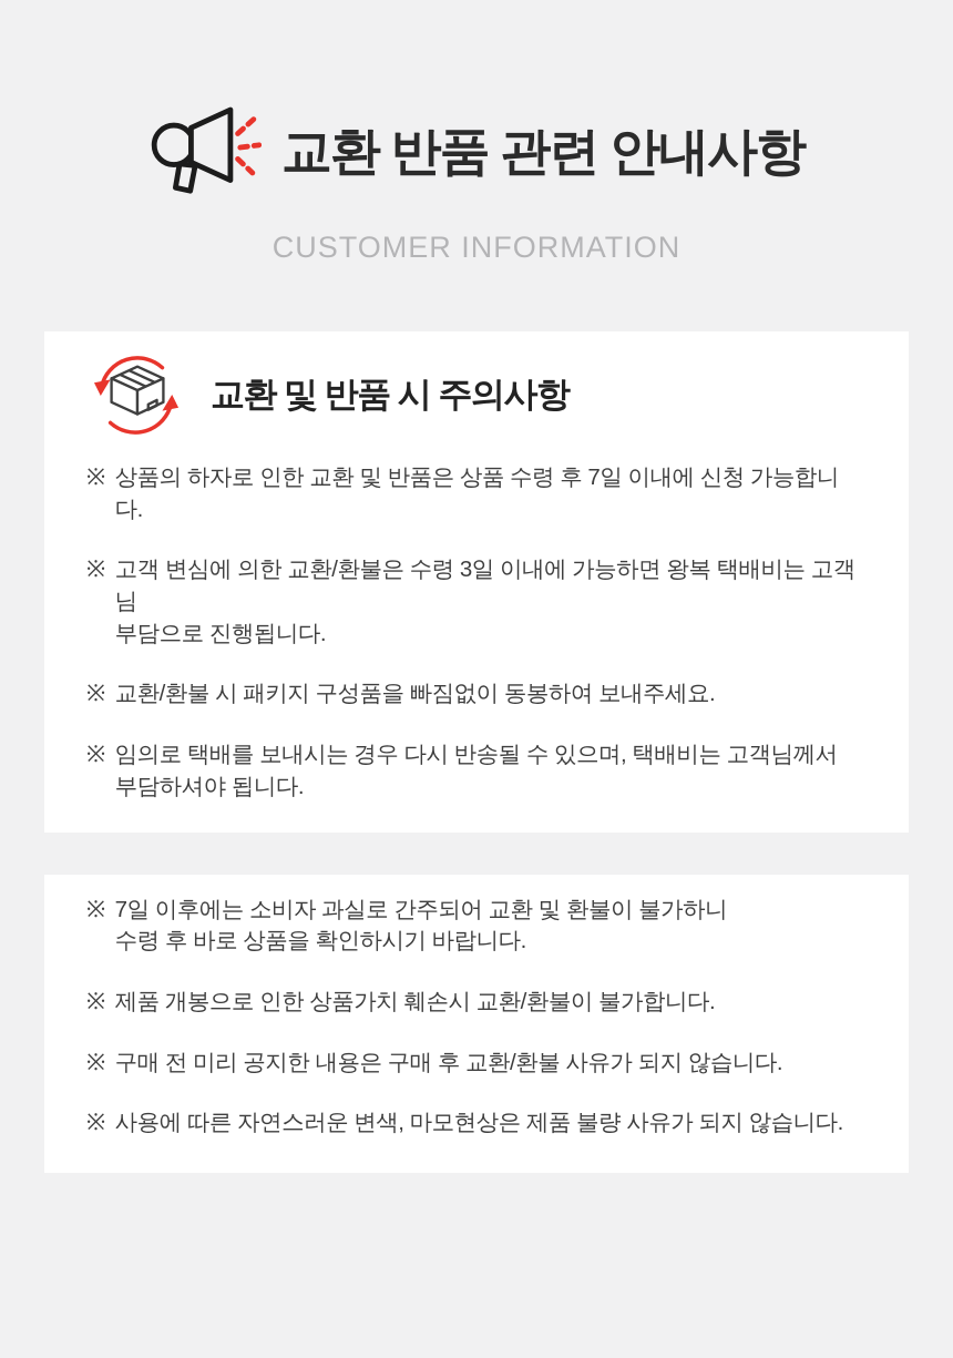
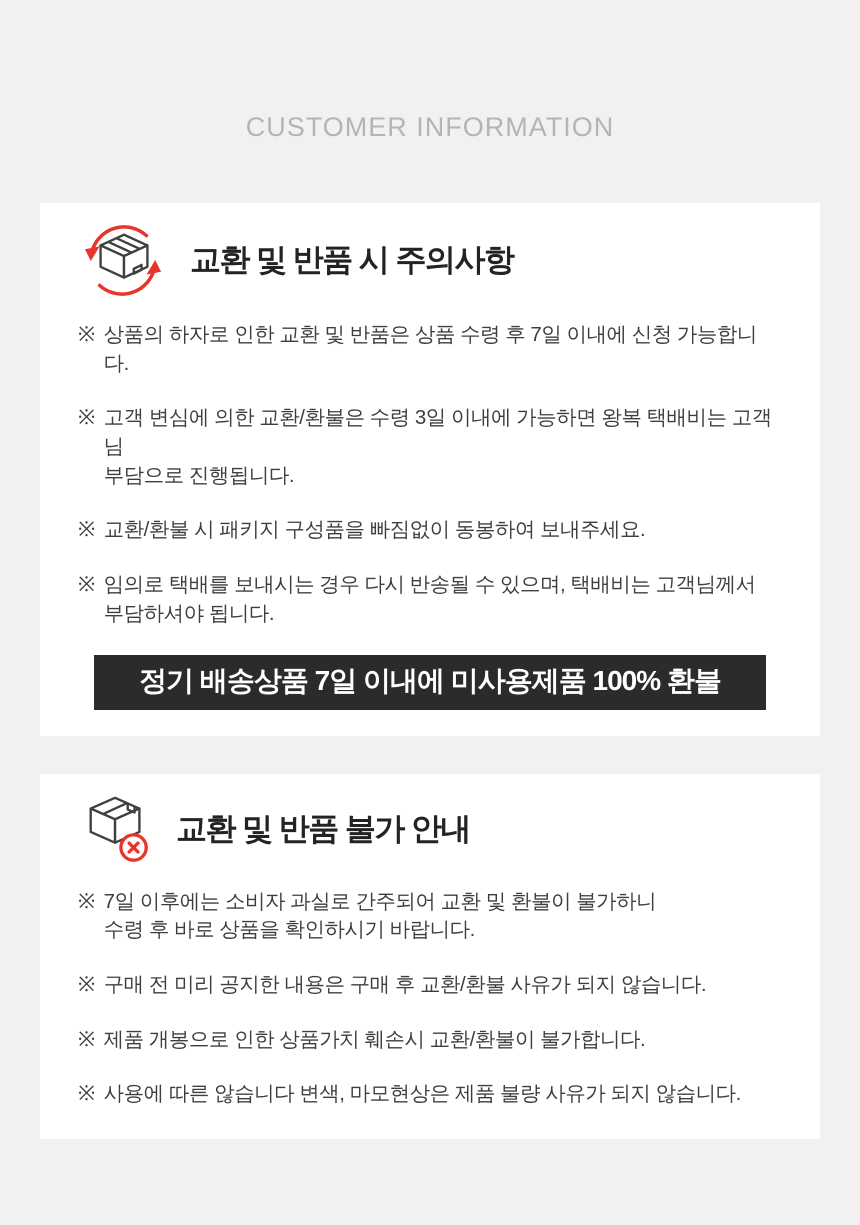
- 교환 반품 관련 안내사항
  CUSTOMER INFORMATION
  교환 및 반품 시 주의사항
  ※
  상품의 하자로 인한 교환 및 반품은 상품 수령 후 7일 이내에 신청 가능합니다.
  ※
  고객 변심에 의한 교환/환불은 수령 3일 이내에 가능하면 왕복 택배비는 고객님
  부담으로 진행됩니다.
  ※
  교환/환불 시 패키지 구성품을 빠짐없이 동봉하여 보내주세요.
  ※
  임의로 택배를 보내시는 경우 다시 반송될 수 있으며, 택배비는 고객님께서
  부담하셔야 됩니다.
+ 정기 배송상품 7일 이내에 미사용제품 100% 환불
+ 교환 및 반품 불가 안내
  ※
  7일 이후에는 소비자 과실로 간주되어 교환 및 환불이 불가하니
  수령 후 바로 상품을 확인하시기 바랍니다.
  ※
- 제품 개봉으로 인한 상품가치 훼손시 교환/환불이 불가합니다.
+ 구매 전 미리 공지한 내용은 구매 후 교환/환불 사유가 되지 않습니다.
  ※
- 구매 전 미리 공지한 내용은 구매 후 교환/환불 사유가 되지 않습니다.
+ 제품 개봉으로 인한 상품가치 훼손시 교환/환불이 불가합니다.
  ※
- 사용에 따른 자연스러운 변색, 마모현상은 제품 불량 사유가 되지 않습니다.
+ 사용에 따른 않습니다 변색, 마모현상은 제품 불량 사유가 되지 않습니다.
